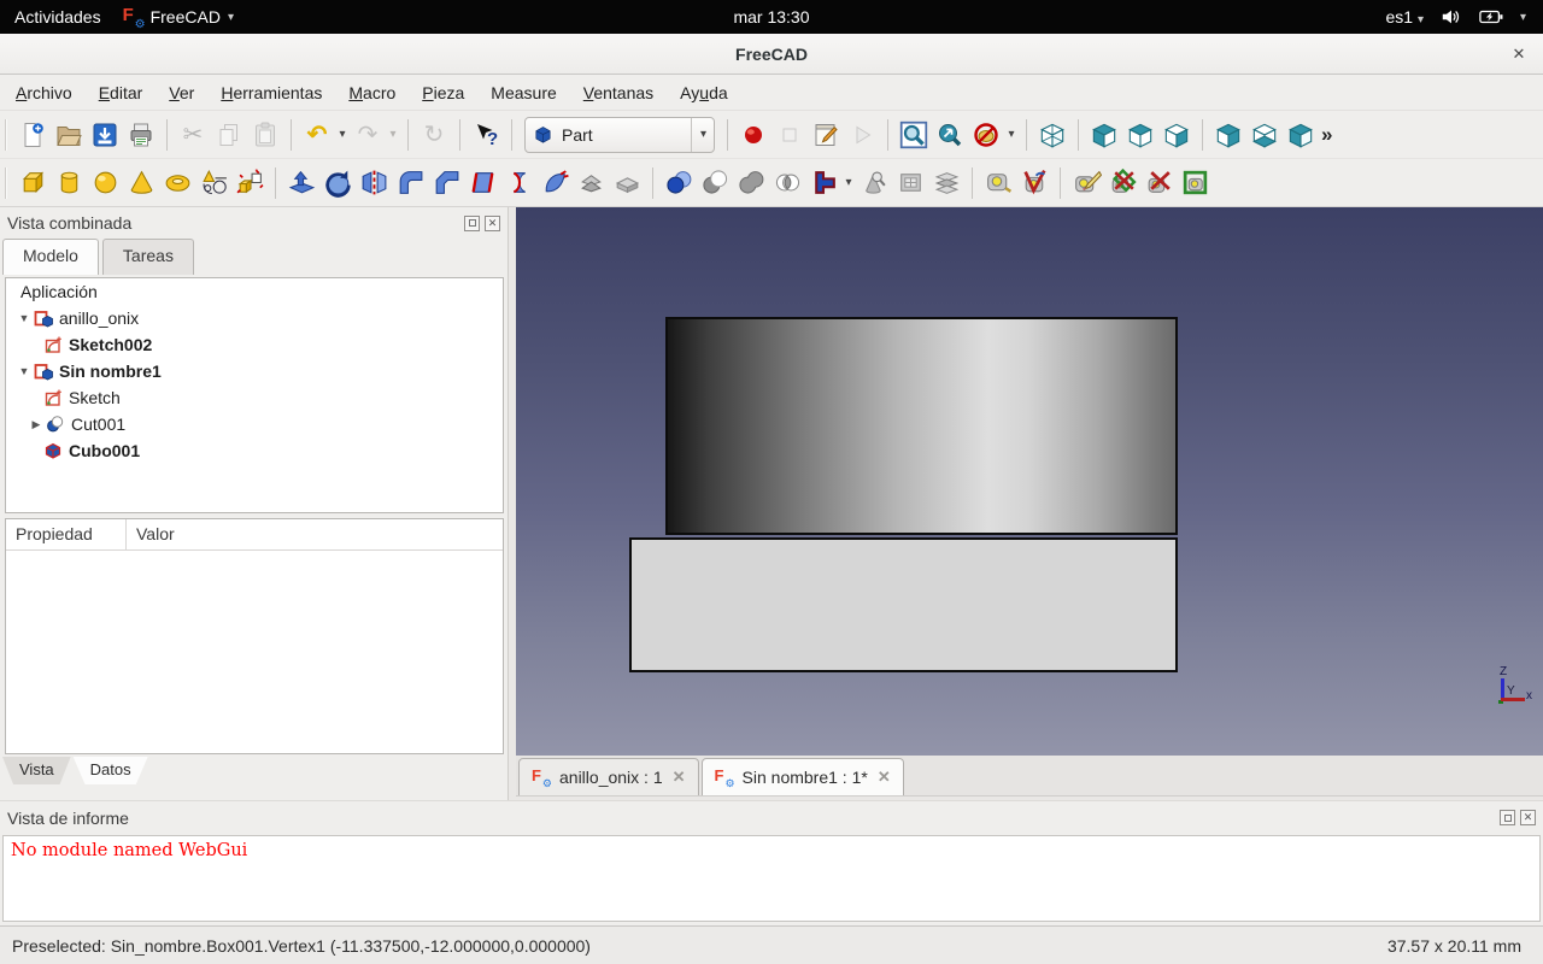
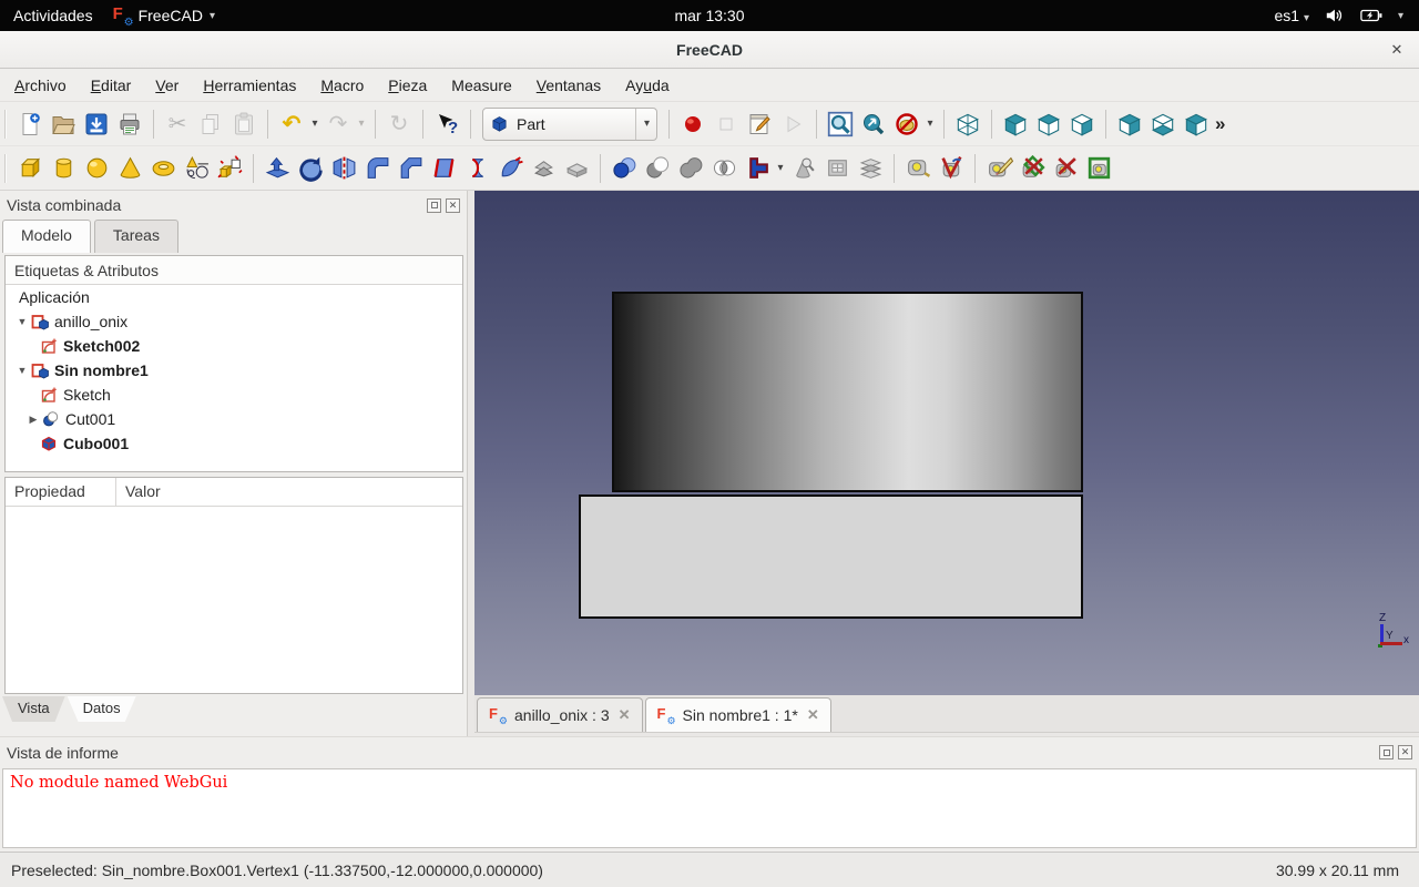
  Actividades
  F
  ⚙
  FreeCAD
  ▾
  mar 13:30
  es1 ▾
  ▾
  FreeCAD
  ✕
  Archivo
  Editar
  Ver
  Herramientas
  Macro
  Pieza
  Measure
  Ventanas
  Ayuda
  ✂
  ↶
  ▾
  ↷
  ▾
  ↻
  ?
  Part
  ▾
  ▾
  »
  ▾
  Vista combinada
  ✕
  Modelo
  Tareas
+ Etiquetas & Atributos
  Aplicación
  ▼
  anillo_onix
  Sketch002
  ▼
  Sin nombre1
  Sketch
  ▶
  Cut001
  Cubo001
  Propiedad
  Valor
  Vista
  Datos
  Z
  Y
  x
  F
  ⚙
- anillo_onix : 1
+ anillo_onix : 3
  ✕
  F
  ⚙
  Sin nombre1 : 1*
  ✕
  Vista de informe
  ✕
  No module named WebGui
  Preselected: Sin_nombre.Box001.Vertex1 (-11.337500,-12.000000,0.000000)
- 37.57 x 20.11 mm
+ 30.99 x 20.11 mm
